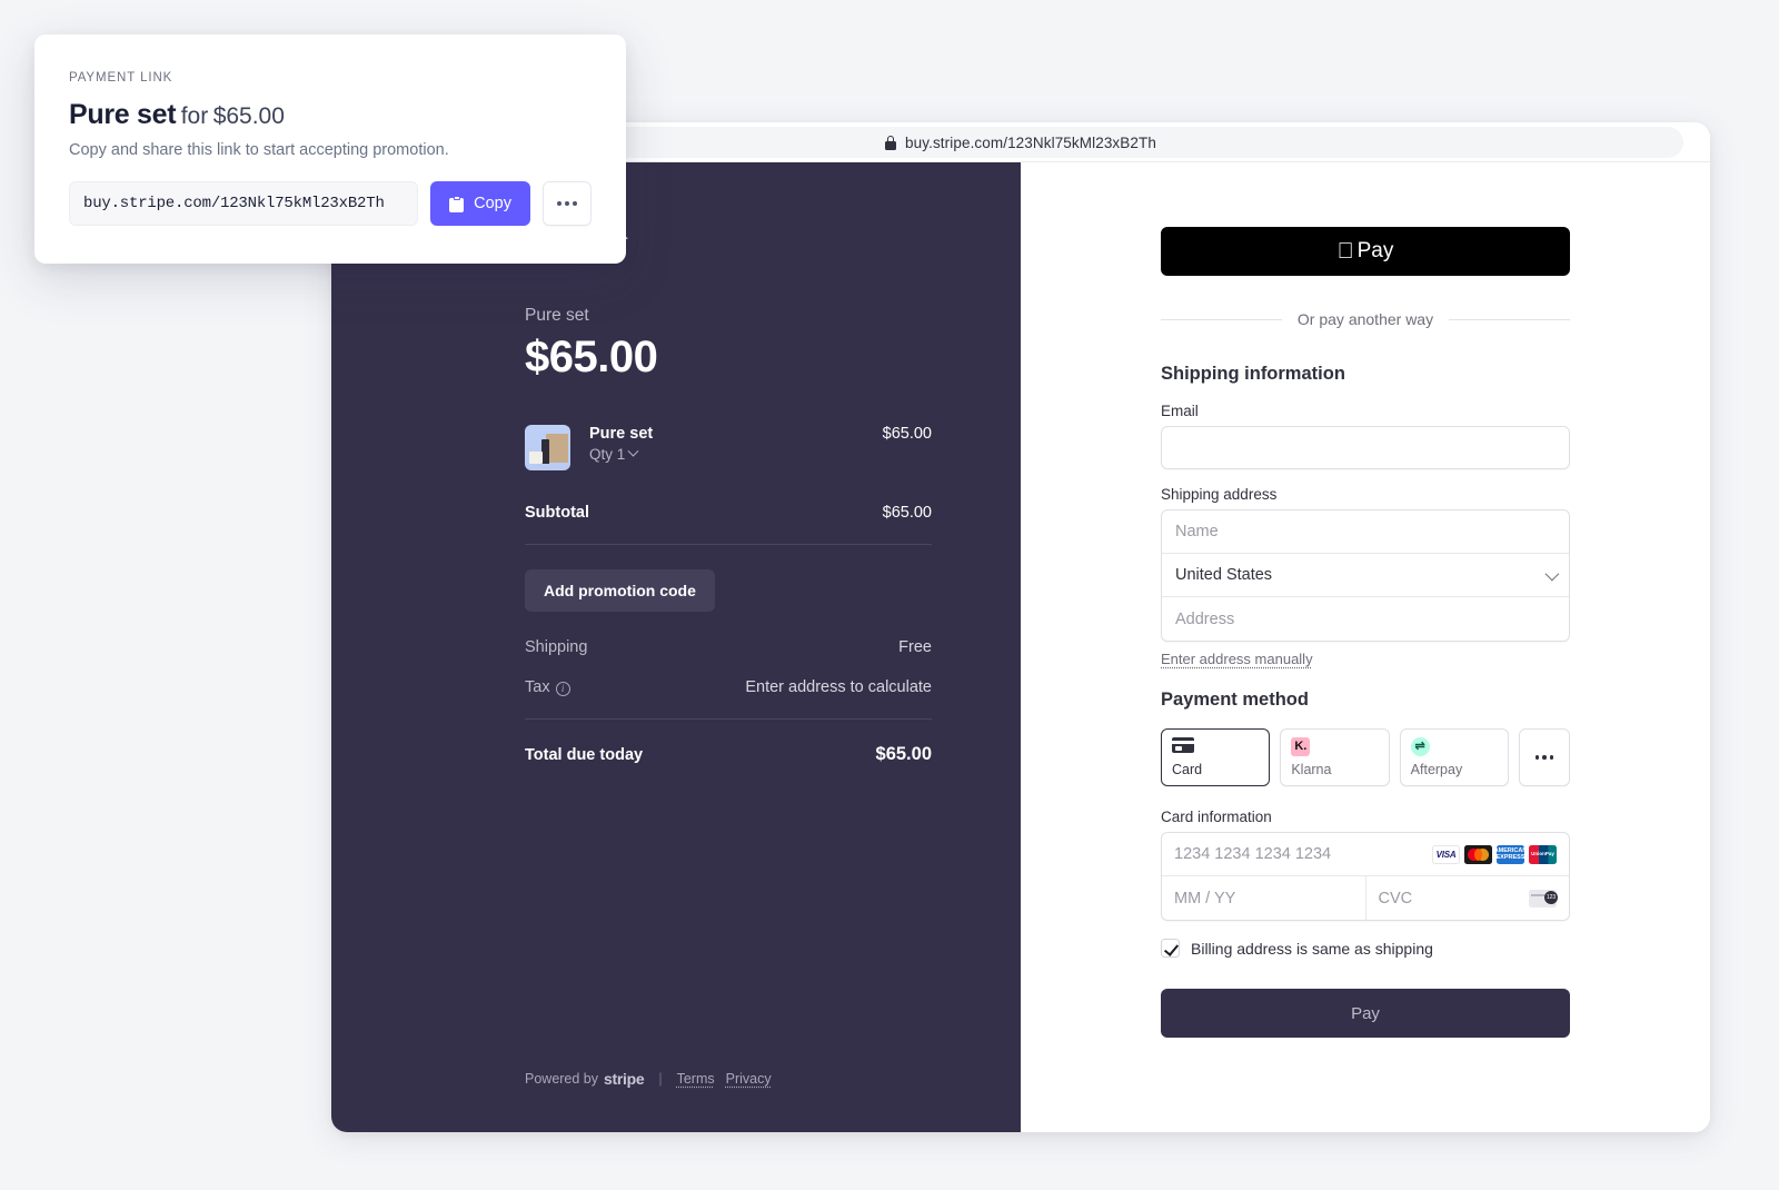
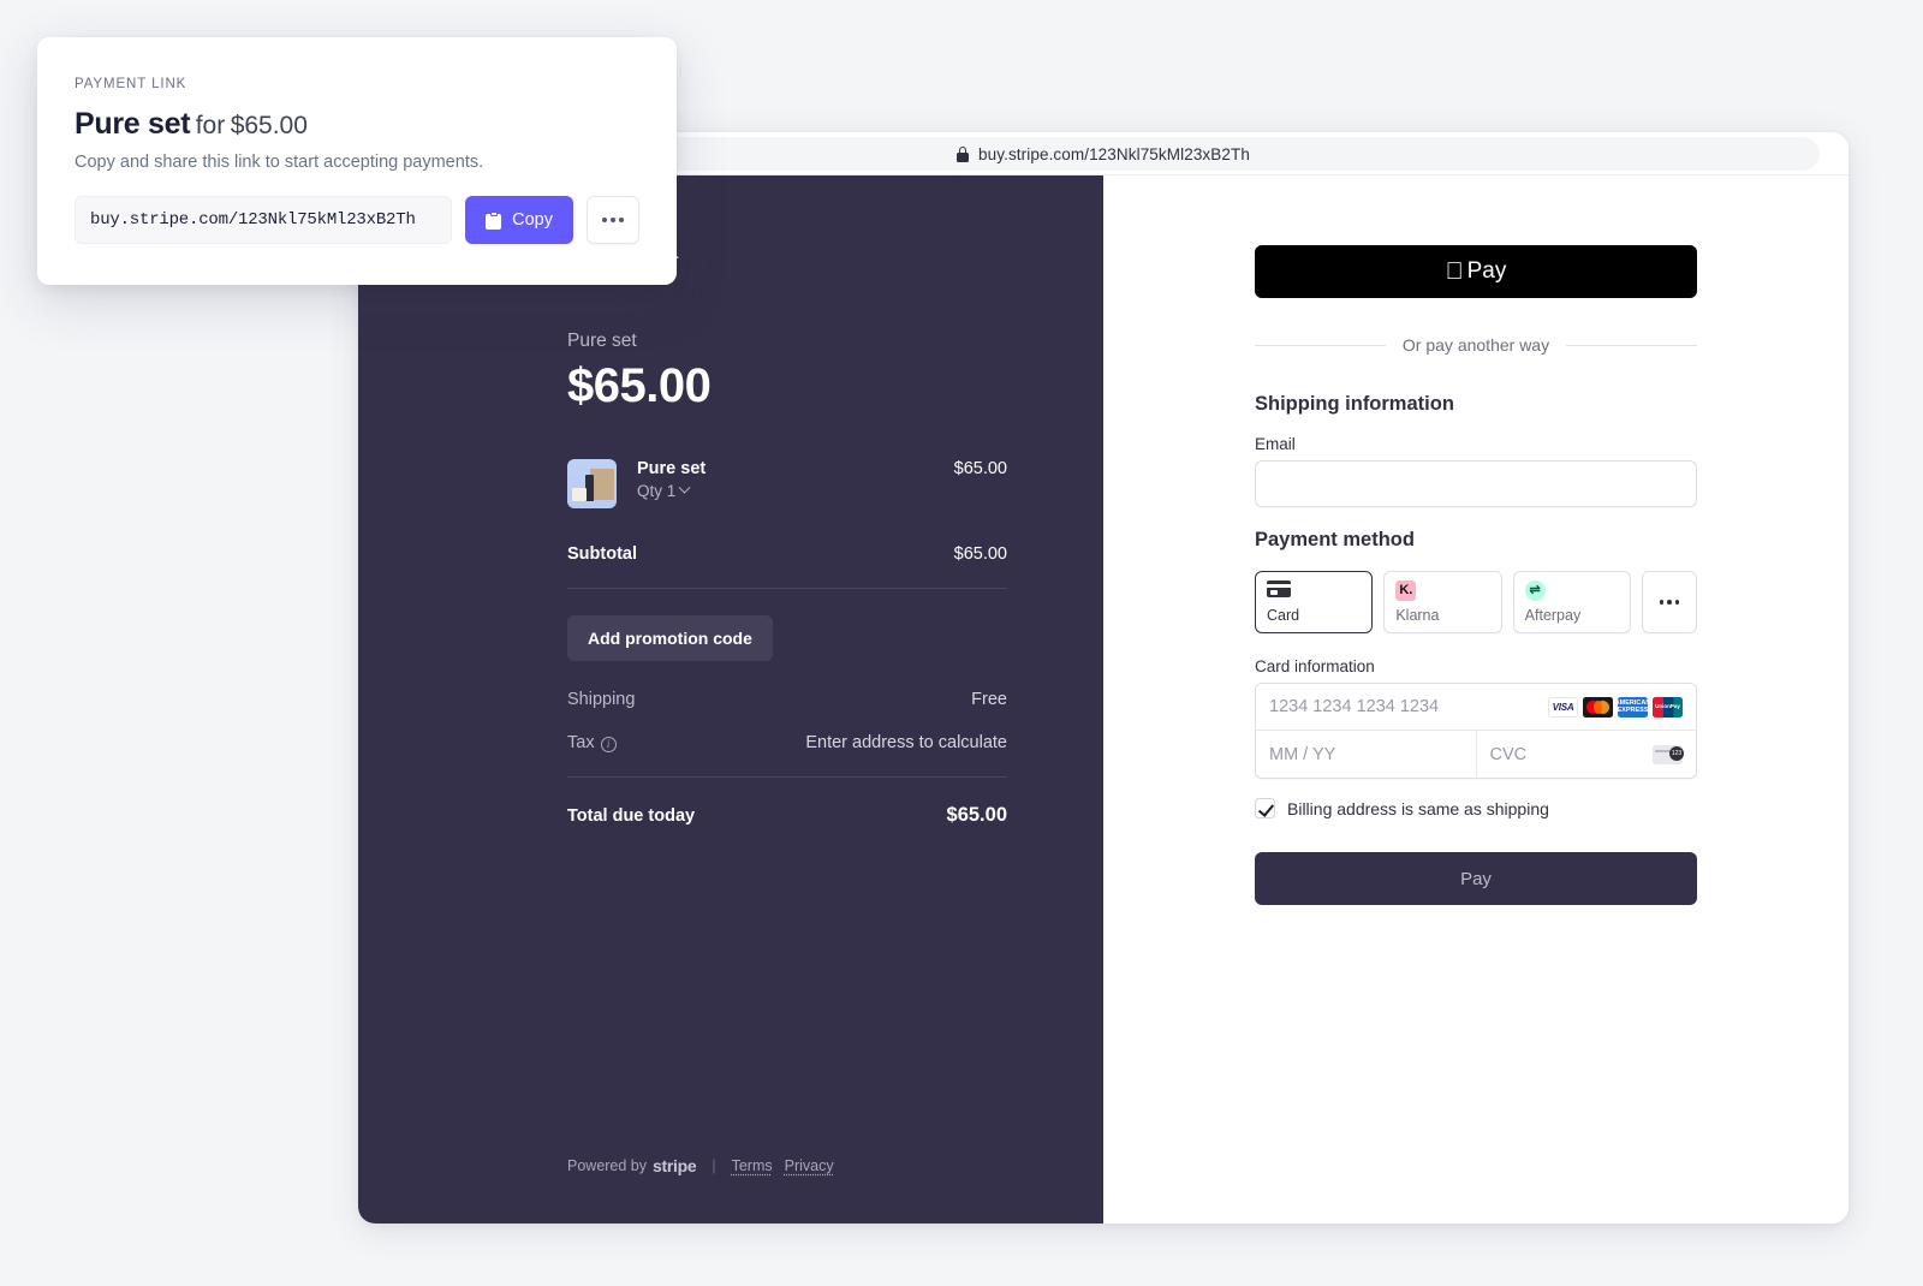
  buy.stripe.com/123Nkl75kMl23xB2Th
  Pure set
  $65.00
  Pure set
  Qty 1
  $65.00
  Subtotal
  $65.00
  Add promotion code
  Shipping
  Free
  Tax i
  Enter address to calculate
  Total due today
  $65.00
  Powered by
  stripe
  |
  Terms
  Privacy
  
  Pay
  Or pay another way
  Shipping information
  Email
- Shipping address
- Name
- United States
- Address
- Enter address manually
  Payment method
  Card
  K.
  Klarna
  ⇌
  Afterpay
  Card information
  1234 1234 1234 1234
  VISA
  MM / YY
  CVC
  Billing address is same as shipping
  Pay
  PAYMENT LINK
  Pure set for $65.00
- Copy and share this link to start accepting promotion.
+ Copy and share this link to start accepting payments.
  buy.stripe.com/123Nkl75kMl23xB2Th
  Copy
